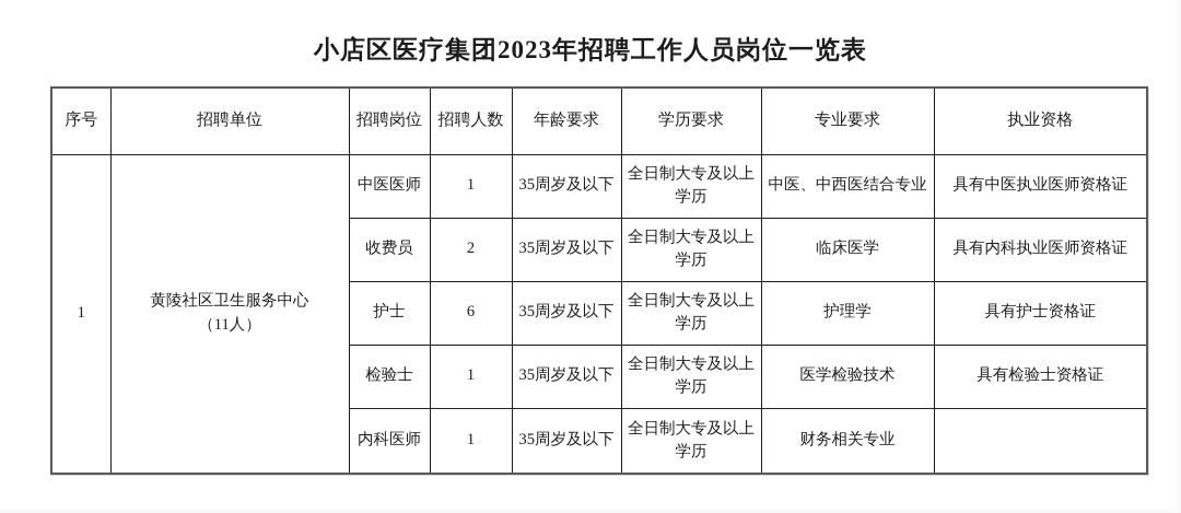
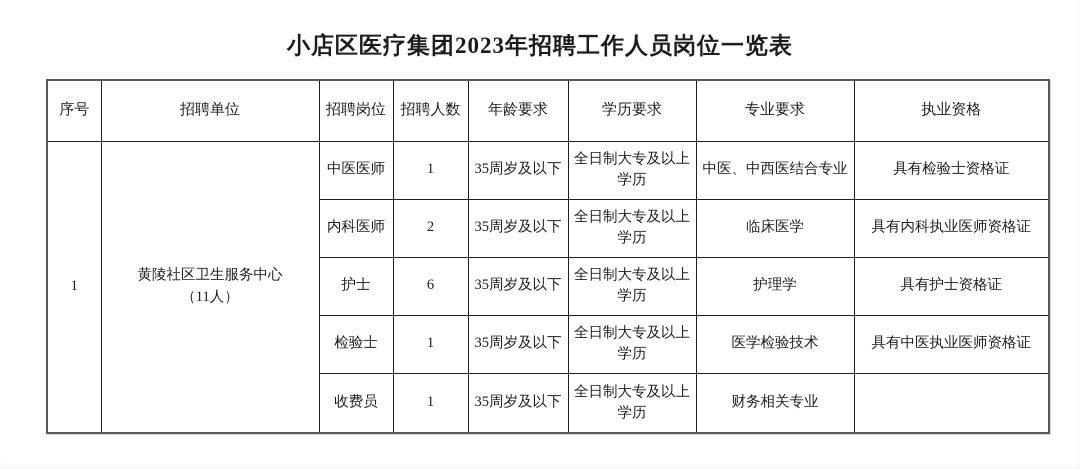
  小店区医疗集团2023年招聘工作人员岗位一览表
  序号	招聘单位	招聘岗位	招聘人数	年龄要求	学历要求	专业要求	执业资格
- 1	黄陵社区卫生服务中心 （11人）	中医医师	1	35周岁及以下	全日制大专及以上学历	中医、中西医结合专业	具有中医执业医师资格证
+ 1	黄陵社区卫生服务中心 （11人）	中医医师	1	35周岁及以下	全日制大专及以上学历	中医、中西医结合专业	具有检验士资格证
- 收费员	2	35周岁及以下	全日制大专及以上学历	临床医学	具有内科执业医师资格证
+ 内科医师	2	35周岁及以下	全日制大专及以上学历	临床医学	具有内科执业医师资格证
  护士	6	35周岁及以下	全日制大专及以上学历	护理学	具有护士资格证
- 检验士	1	35周岁及以下	全日制大专及以上学历	医学检验技术	具有检验士资格证
+ 检验士	1	35周岁及以下	全日制大专及以上学历	医学检验技术	具有中医执业医师资格证
- 内科医师	1	35周岁及以下	全日制大专及以上学历	财务相关专业
+ 收费员	1	35周岁及以下	全日制大专及以上学历	财务相关专业
